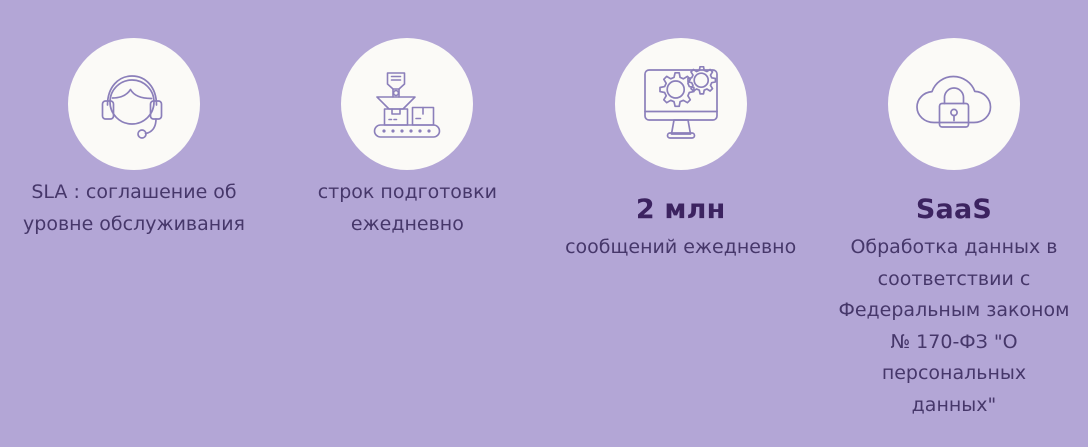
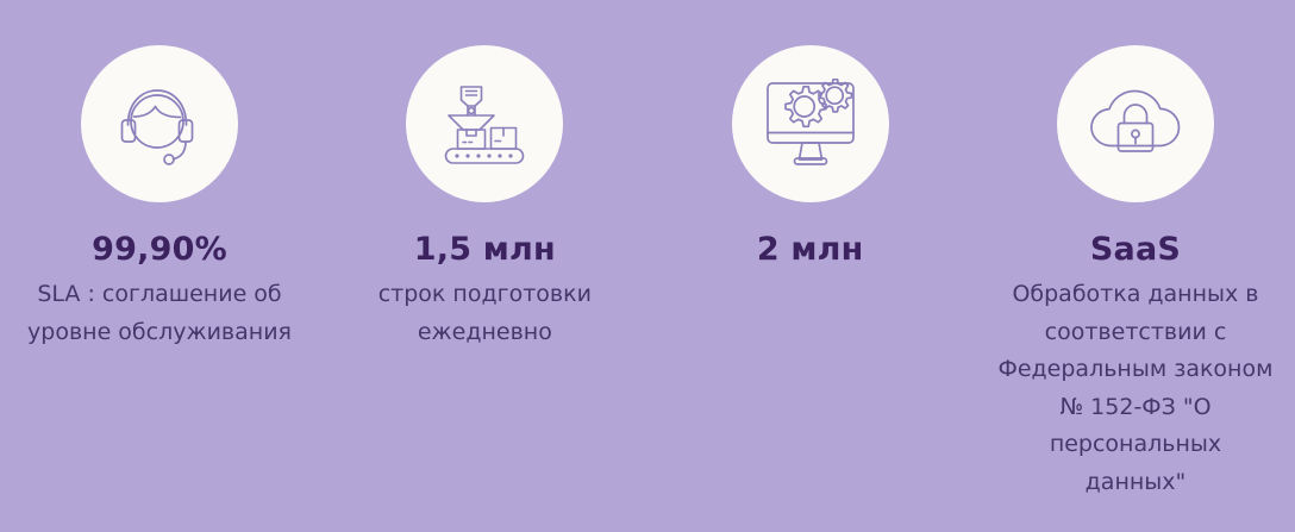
+ 99,90%
  SLA : соглашение об уровне обслуживания
+ 1,5 млн
  строк подготовки ежедневно
  2 млн
- сообщений ежедневно
  SaaS
- Обработка данных в соответствии с Федеральным законом № 170-ФЗ "О персональных данных"
+ Обработка данных в соответствии с Федеральным законом № 152-ФЗ "О персональных данных"
